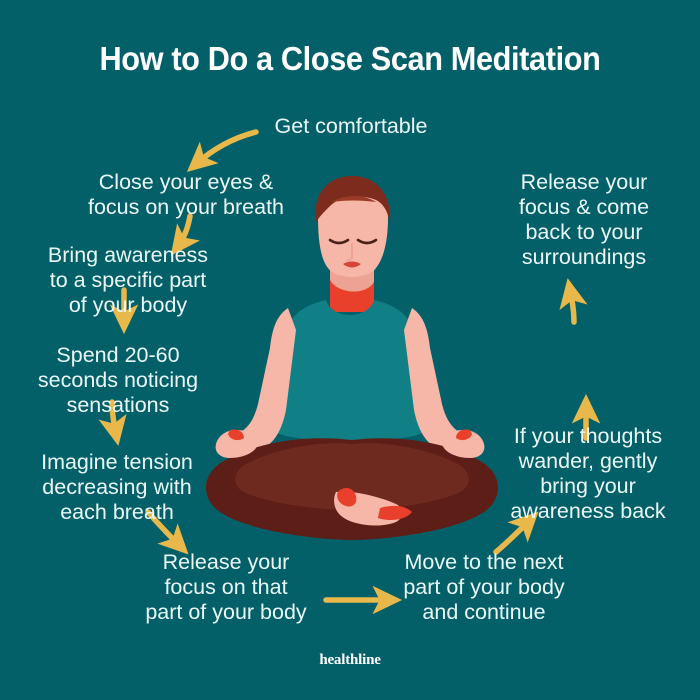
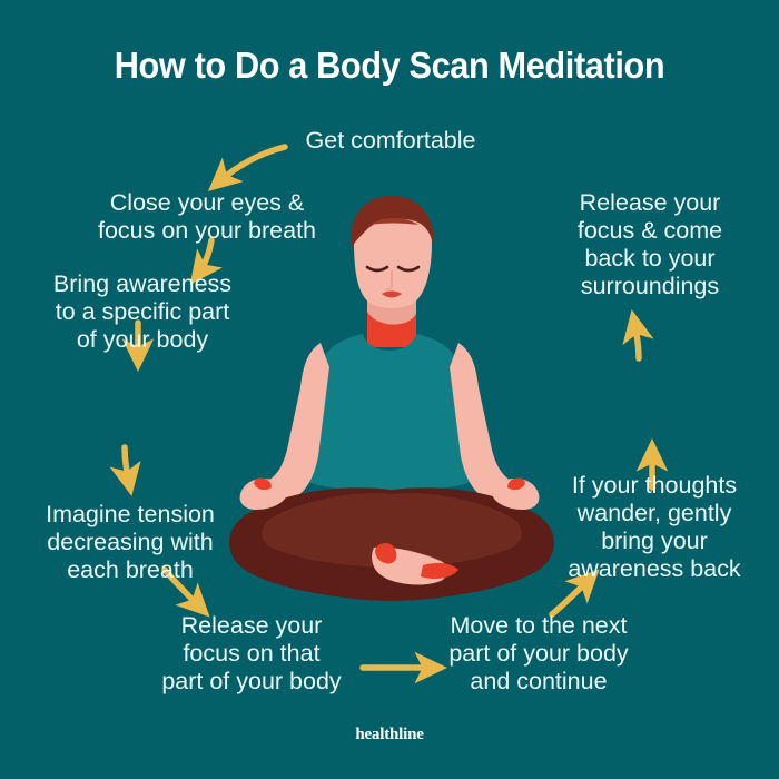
- How to Do a Close Scan Meditation
+ How to Do a Body Scan Meditation
  Get comfortable
  Close your eyes &
  focus on your breath
  Bring awareness
  to a specific part
  of your body
- Spend 20-60
- seconds noticing
- sensations
  Imagine tension
  decreasing with
  each breath
  Release your
  focus on that
  part of your body
  Move to the next
  part of your body
  and continue
  If your thoughts
  wander, gently
  bring your
  awareness back
  Release your
  focus & come
  back to your
  surroundings
  healthline
